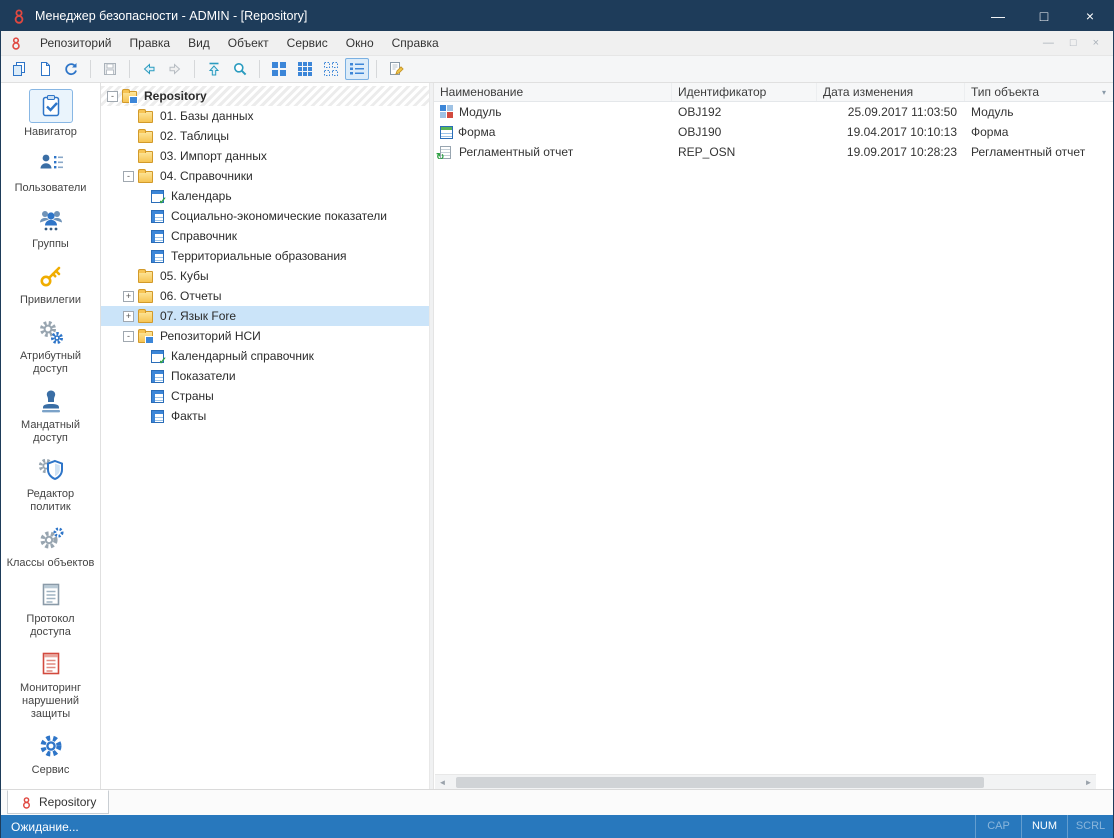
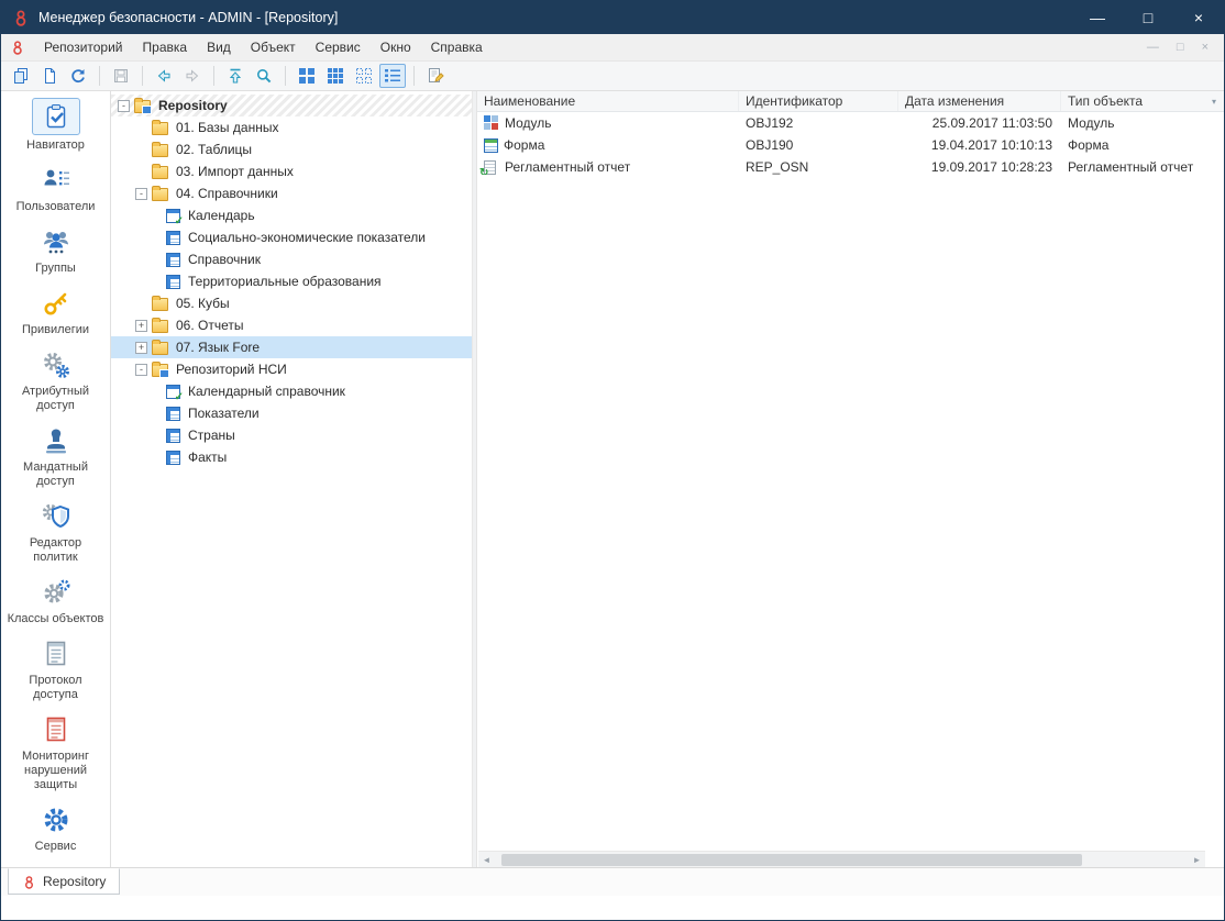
  Менеджер безопасности - ADMIN - [Repository]
  —
  □
  ×
  Репозиторий
  Правка
  Вид
  Объект
  Сервис
  Окно
  Справка
  —
  □
  ×
  Навигатор
  Пользователи
  Группы
  Привилегии
  Атрибутный доступ
  Мандатный доступ
  Редактор политик
  Классы объектов
  Протокол доступа
  Мониторинг нарушений защиты
  Сервис
  -
  Repository
  01. Базы данных
  02. Таблицы
  03. Импорт данных
  -
  04. Справочники
  Календарь
  Социально-экономические показатели
  Справочник
  Территориальные образования
  05. Кубы
  +
  06. Отчеты
  +
  07. Язык Fore
  -
  Репозиторий НСИ
  Календарный справочник
  Показатели
  Страны
  Факты
  Наименование
  Идентификатор
  Дата изменения
  Тип объекта
  ▾
  Модуль
  OBJ192
  25.09.2017 11:03:50
  Модуль
  Форма
  OBJ190
  19.04.2017 10:10:13
  Форма
  Регламентный отчет
  REP_OSN
  19.09.2017 10:28:23
  Регламентный отчет
  ◄
  ►
  Repository
- Ожидание...
- CAP
- NUM
- SCRL
